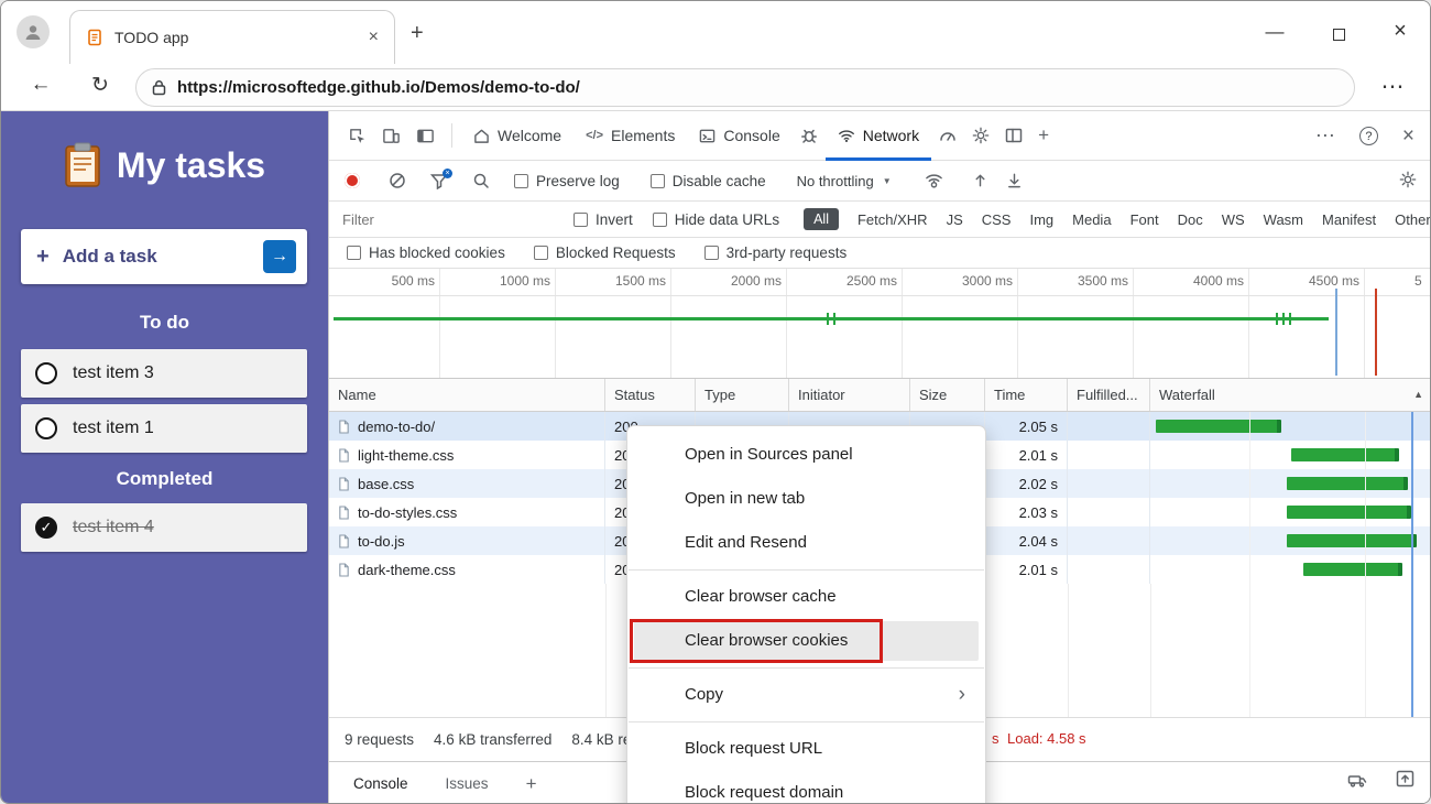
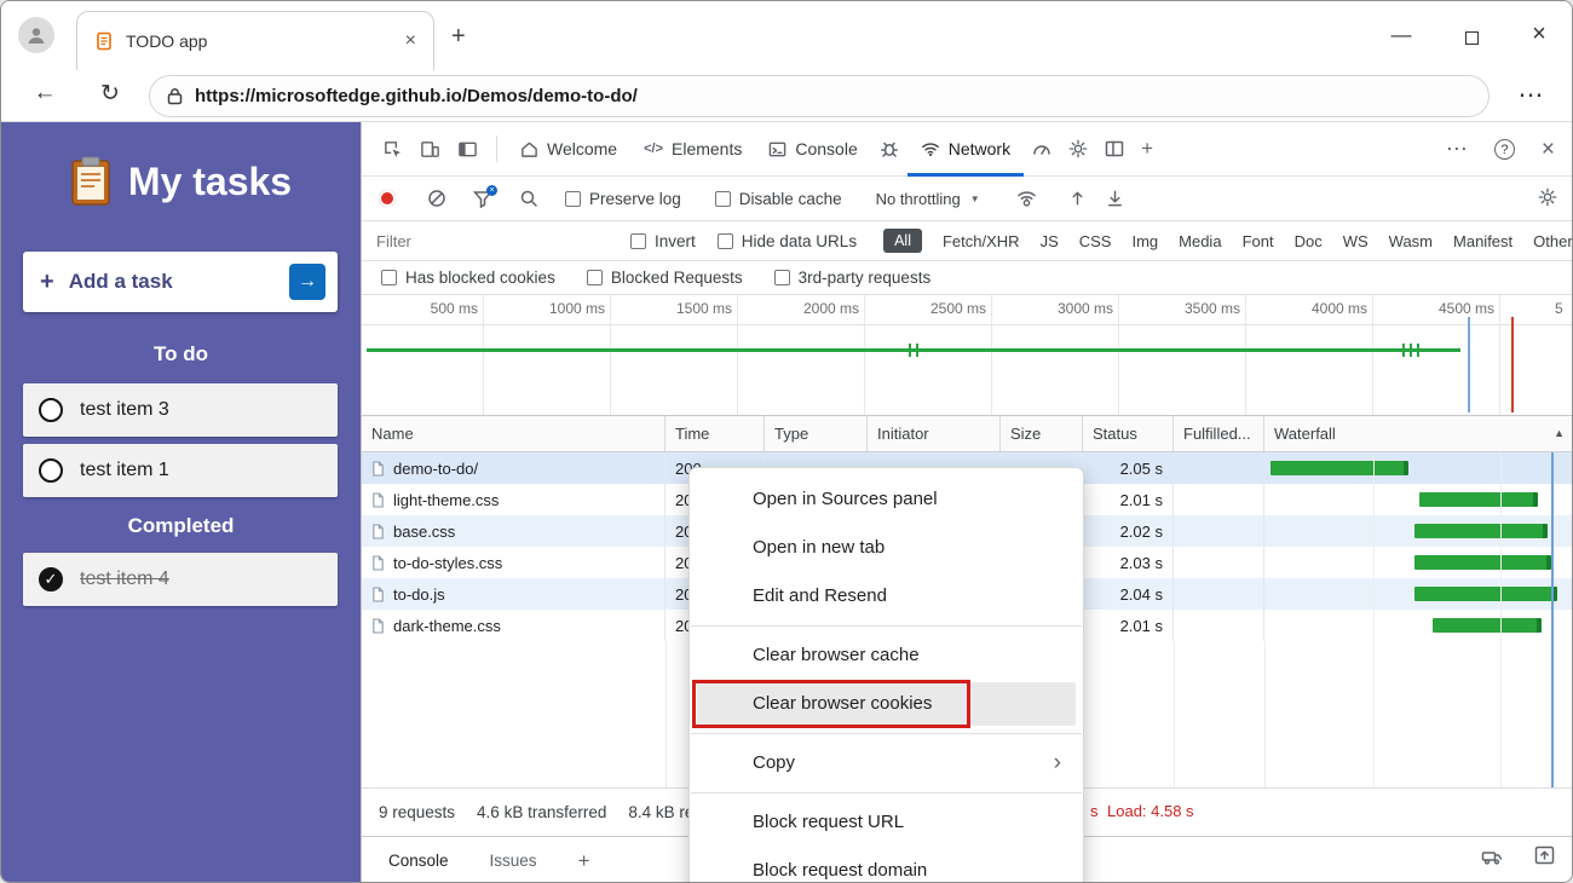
  TODO app
  ×
  +
  —
  ×
  ←
  ↻
  https://microsoftedge.github.io/Demos/demo-to-do/
  ⋯
  My tasks
  +
  Add a task
  →
  To do
  test item 3
  test item 1
  Completed
  ✓
  test item 4
  Welcome
  </>
  Elements
  Console
  Network
  +
  ⋯
  ?
  ×
  Preserve log
  Disable cache
  No throttling
  ▼
  Filter
  Invert
  Hide data URLs
  All
  Fetch/XHR
  JS
  CSS
  Img
  Media
  Font
  Doc
  WS
  Wasm
  Manifest
  Other
  Has blocked cookies
  Blocked Requests
  3rd-party requests
  500 ms
  1000 ms
  1500 ms
  2000 ms
  2500 ms
  3000 ms
  3500 ms
  4000 ms
  4500 ms
  5
  Name
- Status
+ Time
  Type
  Initiator
  Size
- Time
+ Status
  Fulfilled...
  Waterfall
  ▲
  demo-to-do/
  2.05 s
  light-theme.css
  2.01 s
  base.css
  2.02 s
  to-do-styles.css
  2.03 s
  to-do.js
  2.04 s
  dark-theme.css
  2.01 s
  9 requests
  4.6 kB transferred
  8.4 kB r
  s
  Load: 4.58 s
  Console
  Issues
  +
  Open in Sources panel
  Open in new tab
  Edit and Resend
  Clear browser cache
  Clear browser cookies
  Copy
  ›
  Block request URL
  Block request domain
